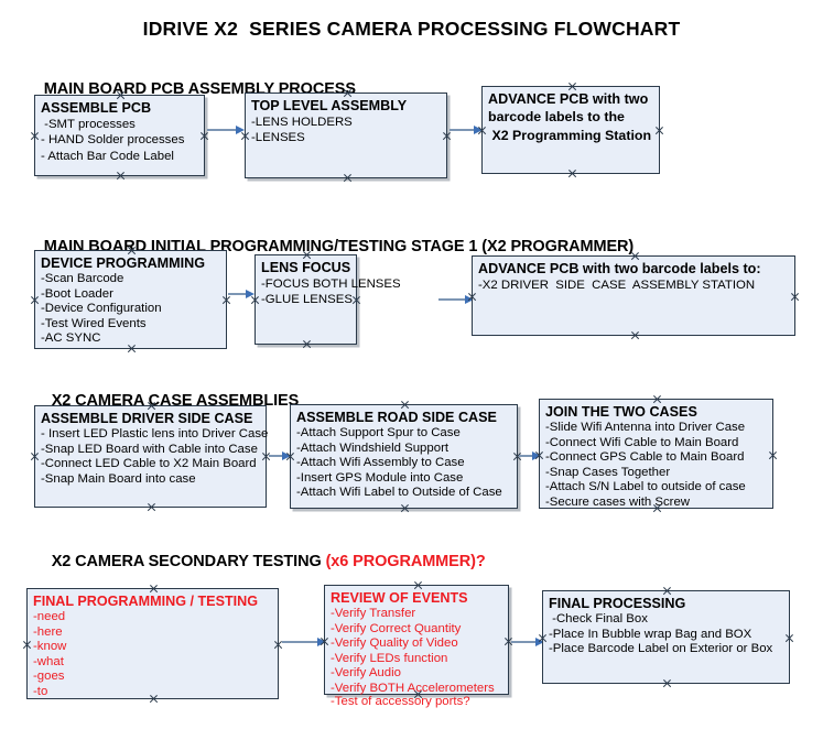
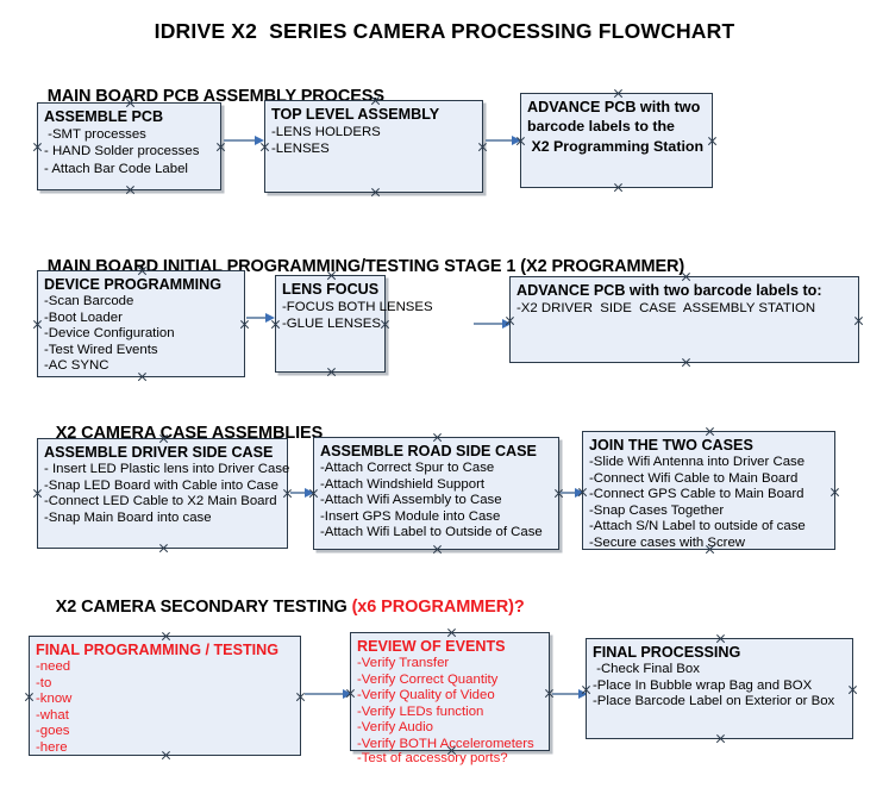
  IDRIVE X2 SERIES CAMERA PROCESSING FLOWCHART
  MAIN BOARD PCB ASSEMBLY PROCES
  ASSEMBLE PCB
  -SMT processes
  - HAND Solder processes
  - Attach Bar Code Label
  TOP LEVEL ASSEMBLY
  -LENS HOLDERS
  -LENSES
  ADVANCE PCB with two
  barcode labels to the
  X2 Programming Station
  MAIN BOAD INITIAL PROGRAMMING/TESTING STAGE 1 (X2 PROGRAMMER)
  DEVICE PROGRAMMING
  -Scan Barcode
  -Boot Loader
  -Device Configuration
  -Test Wired Events
  -AC SYNC
  LENS FOCUS
  -FOCUS BOTH LENSES
  -GLUE LENSES
  ADVANCE PCB with two barcode labels to:
  -X2 DRIVER SIDE CASE ASSEMBLY STATION
  X2 CAMERAASE ASSEMBLIES
  ASSEMBLE DRIVER SIDE CASE
  - Insert LED Plastic lens into Driver Case
  -Snap LED Board with Cable into Case
  -Connect LED Cable to X2 Main Board
  -Snap Main Board into case
  ASSEMBLE ROAD SIDE CASE
- -Attach Support Spur to Case
+ -Attach Correct Spur to Case
  -Attach Windshield Support
  -Attach Wifi Assembly to Case
  -Insert GPS Module into Case
  -Attach Wifi Label to Outside of Case
  JOIN THE TWO CASES
  -Slide Wifi Antenna into Driver Case
  -Connect Wifi Cable to Main Board
  -Connect GPS Cable to Main Board
  -Snap Cases Together
  -Attach S/N Label to outside of case
  -Secure cases with Screw
  X2 CAMERA SECONDARY TESTING (x6 PROGRAMMER)?
  FINAL PROGRAMMING / TESTING
  -need
- -here
+ -to
  -know
  -what
  -goes
- -to
+ -here
  REVIEW OF EVENTS
  -Verify Transfer
  -Verify Correct Quantity
  -Verify Quality of Video
  -Verify LEDs function
  -Verify Audio
  -Verify BOTH Accelerometers
  -Test of accessory ports?
  FINAL PROCESSING
  -Check Final Box
  -Place In Bubble wrap Bag and BOX
  -Place Barcode Label on Exterior or Box
